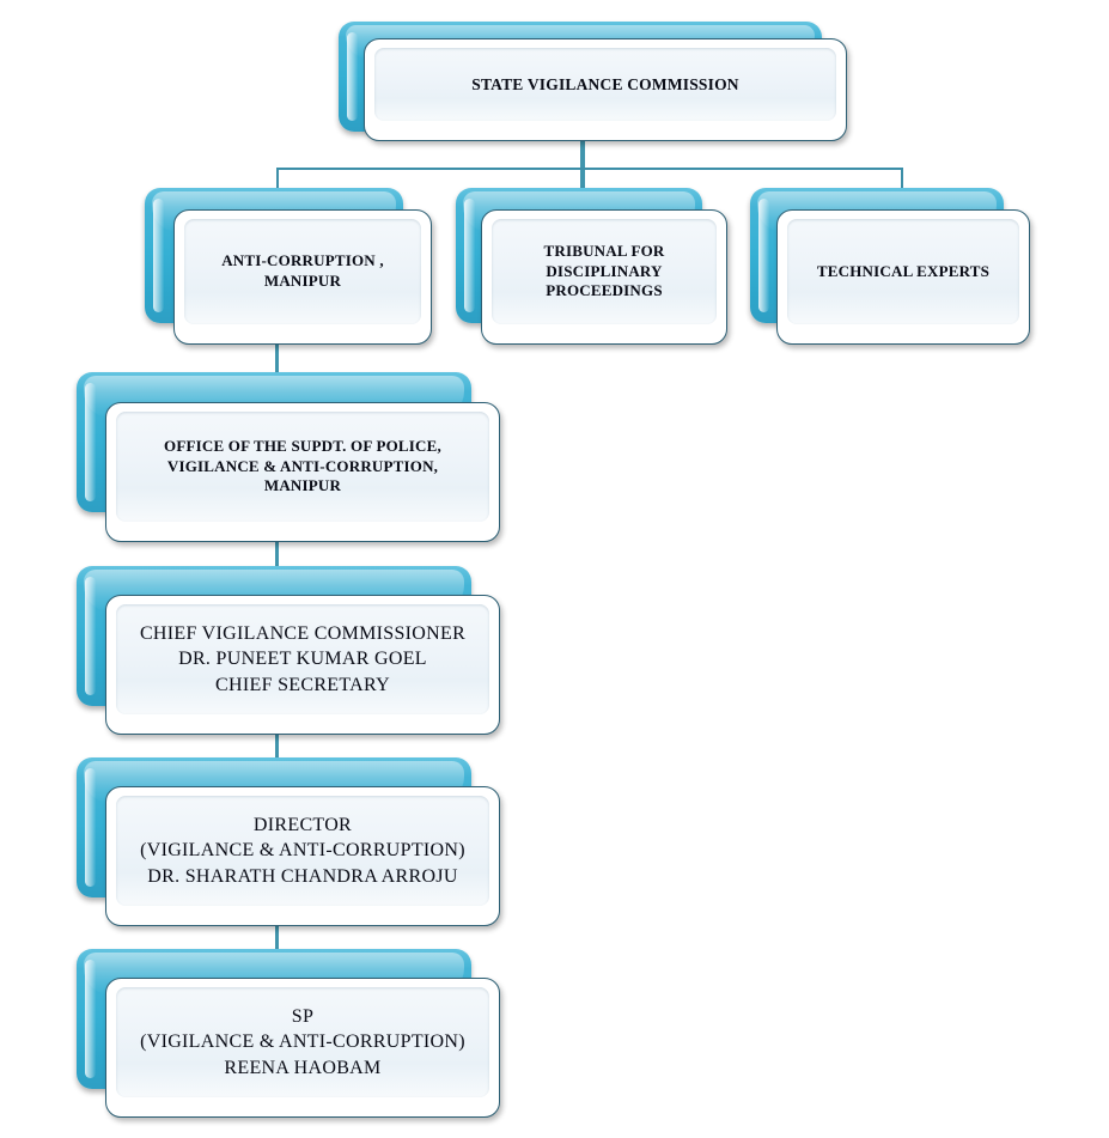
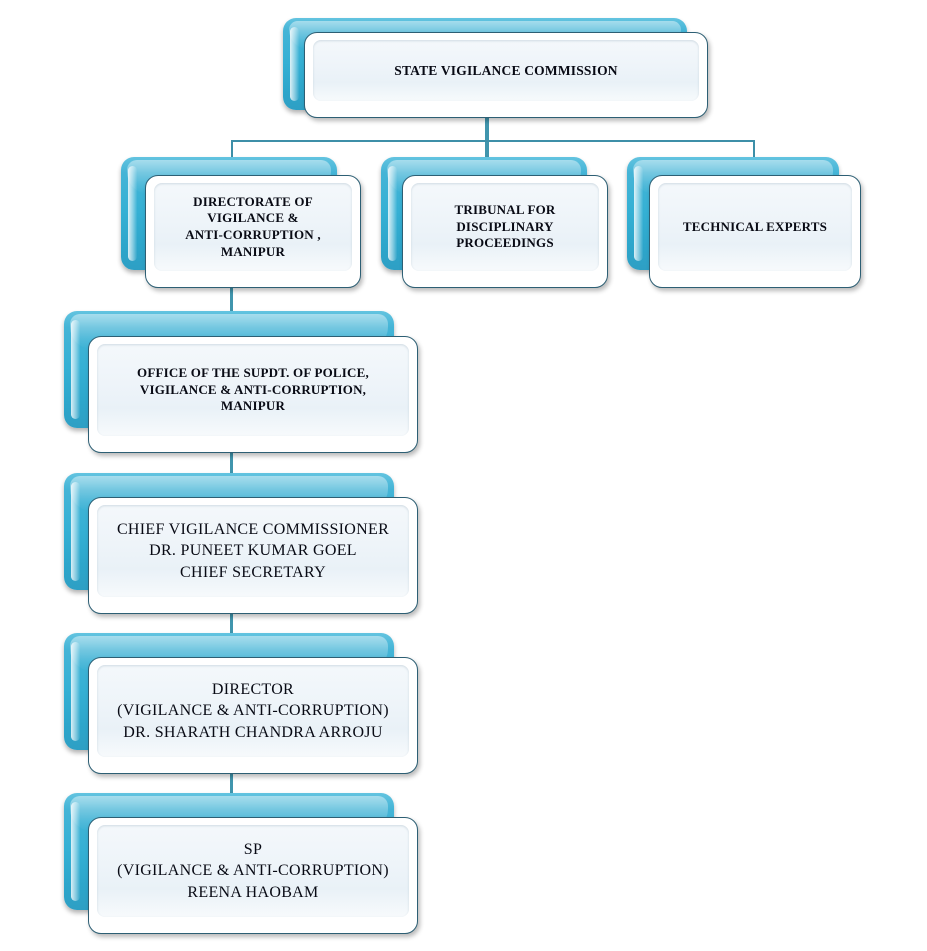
  STATE VIGILANCE COMMISSION
+ DIRECTORATE OF VIGILANCE &
  ANTI-CORRUPTION , MANIPUR
  TRIBUNAL FOR DISCIPLINARY
  PROCEEDINGS
  TECHNICAL EXPERTS
  OFFICE OF THE SUPDT. OF POLICE,
  VIGILANCE & ANTI-CORRUPTION, MANIPUR
  CHIEF VIGILANCE COMMISSIONER
  DR. PUNEET KUMAR GOEL
  CHIEF SECRETARY
  DIRECTOR
  (VIGILANCE & ANTI-CORRUPTION)
  DR. SHARATH CHANDRA ARROJU
  SP
  (VIGILANCE & ANTI-CORRUPTION)
  REENA HAOBAM
